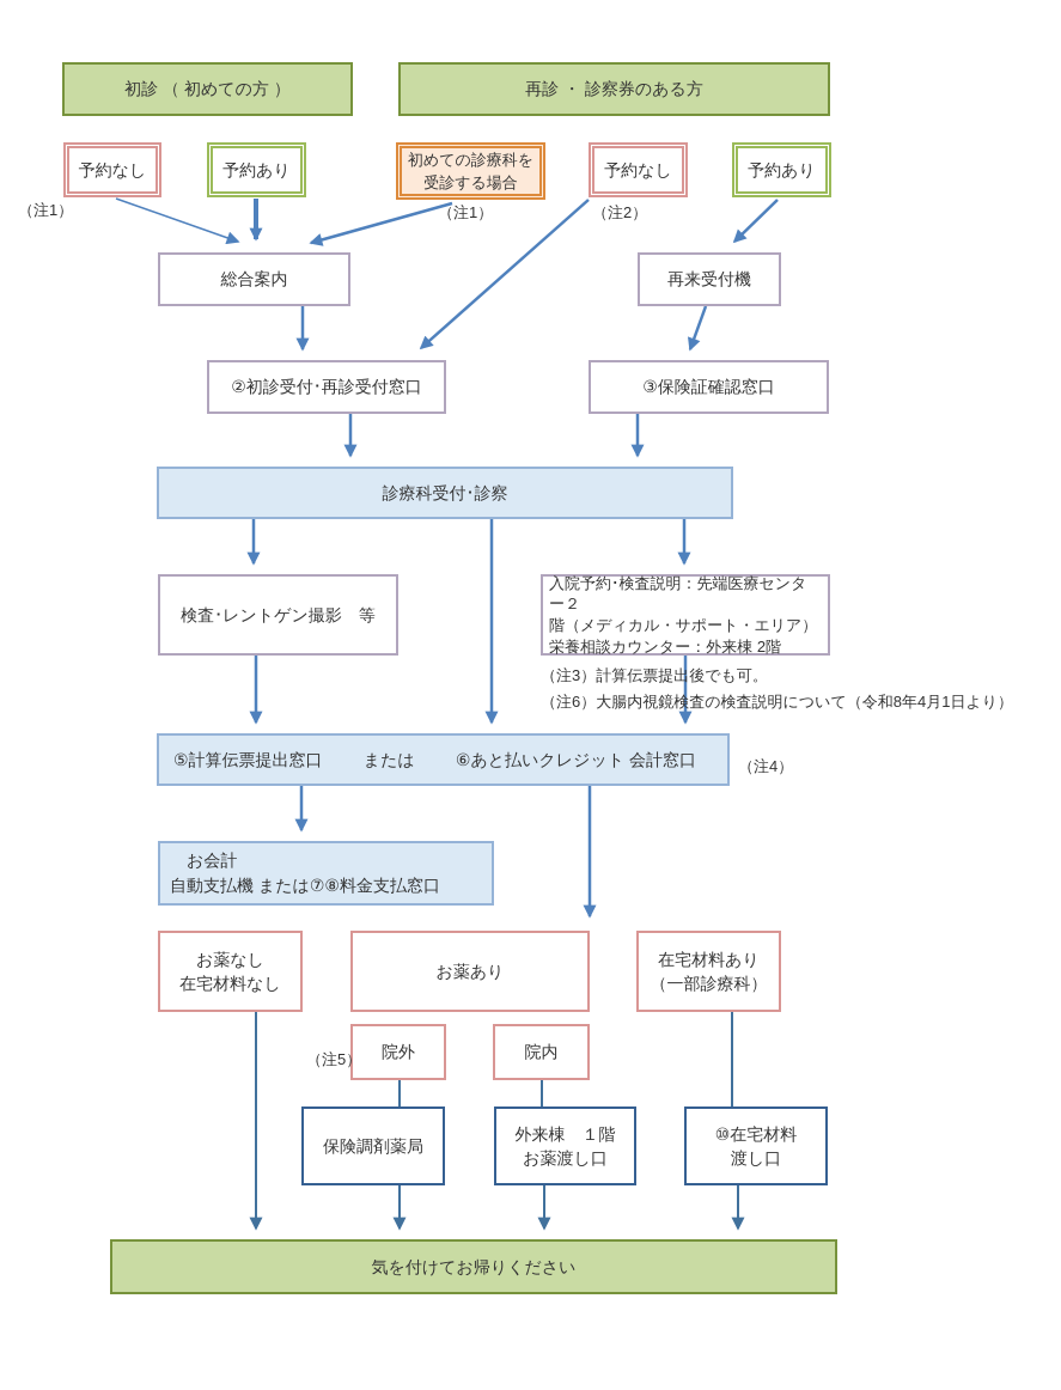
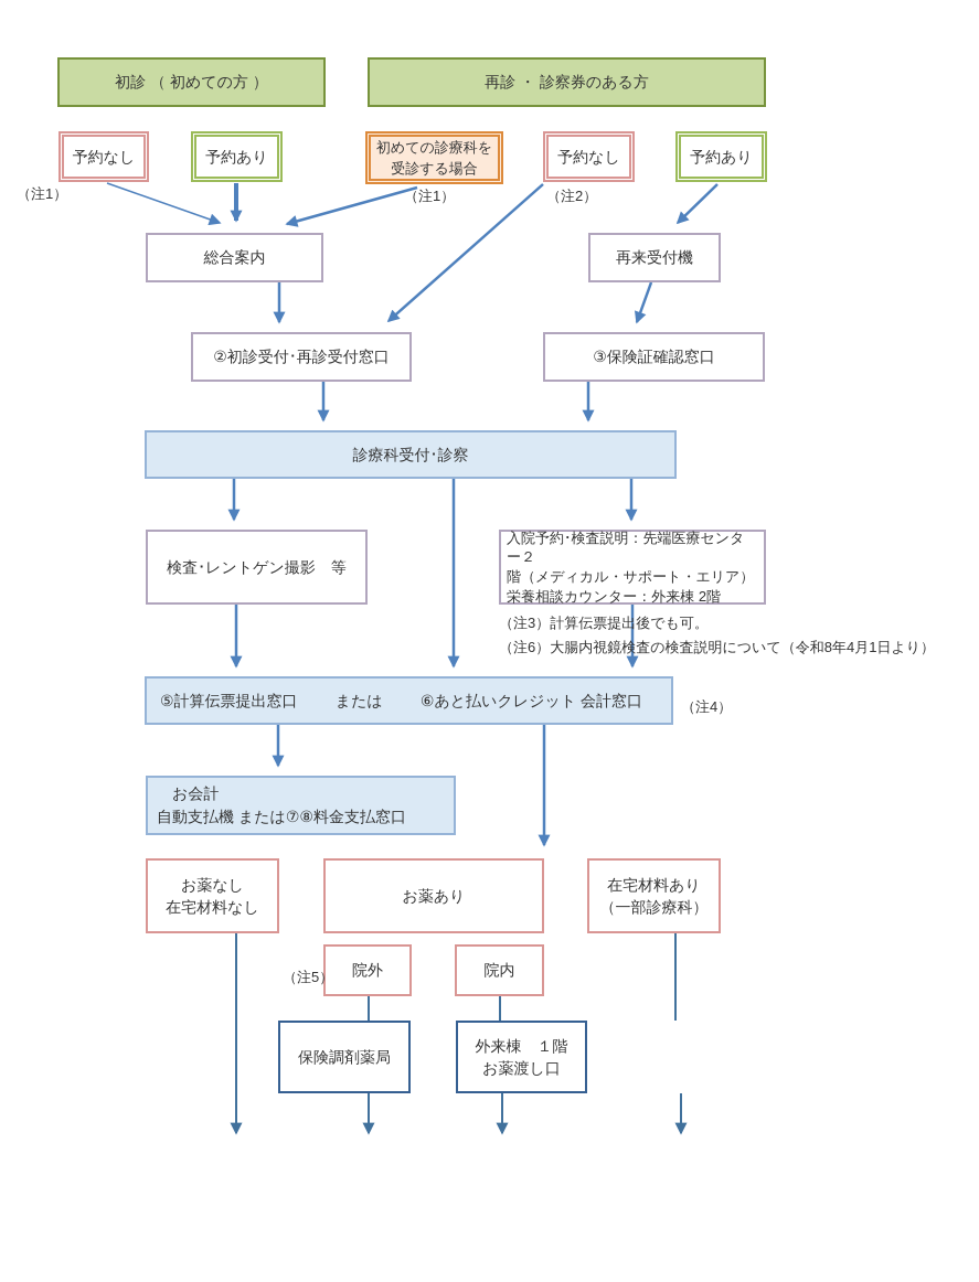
  初診 （ 初めての方 ）
  再診 ・ 診察券のある方
  予約なし
  予約あり
  初めての診療科を
  受診する場合
  予約なし
  予約あり
  （注1）
  （注1）
  （注2）
  総合案内
  再来受付機
  ②初診受付･再診受付窓口
  ③保険証確認窓口
  診療科受付･診察
  検査･レントゲン撮影 等
  入院予約･検査説明：先端医療センター２
  階（メディカル・サポート・エリア）
  栄養相談カウンター：外来棟 2階
  （注3）計算伝票提出後でも可。
  （注6）大腸内視鏡検査の検査説明について（令和8年4月1日より）
  ⑤計算伝票提出窓口
  または
  ⑥あと払いクレジット 会計窓口
  （注4）
  お会計
  自動支払機 または⑦⑧料金支払窓口
  お薬なし
  在宅材料なし
  お薬あり
  在宅材料あり
  （一部診療科）
  院外
  院内
  （注5）
  保険調剤薬局
  外来棟 １階
  お薬渡し口
- ⑩在宅材料
- 渡し口
- 気を付けてお帰りください
